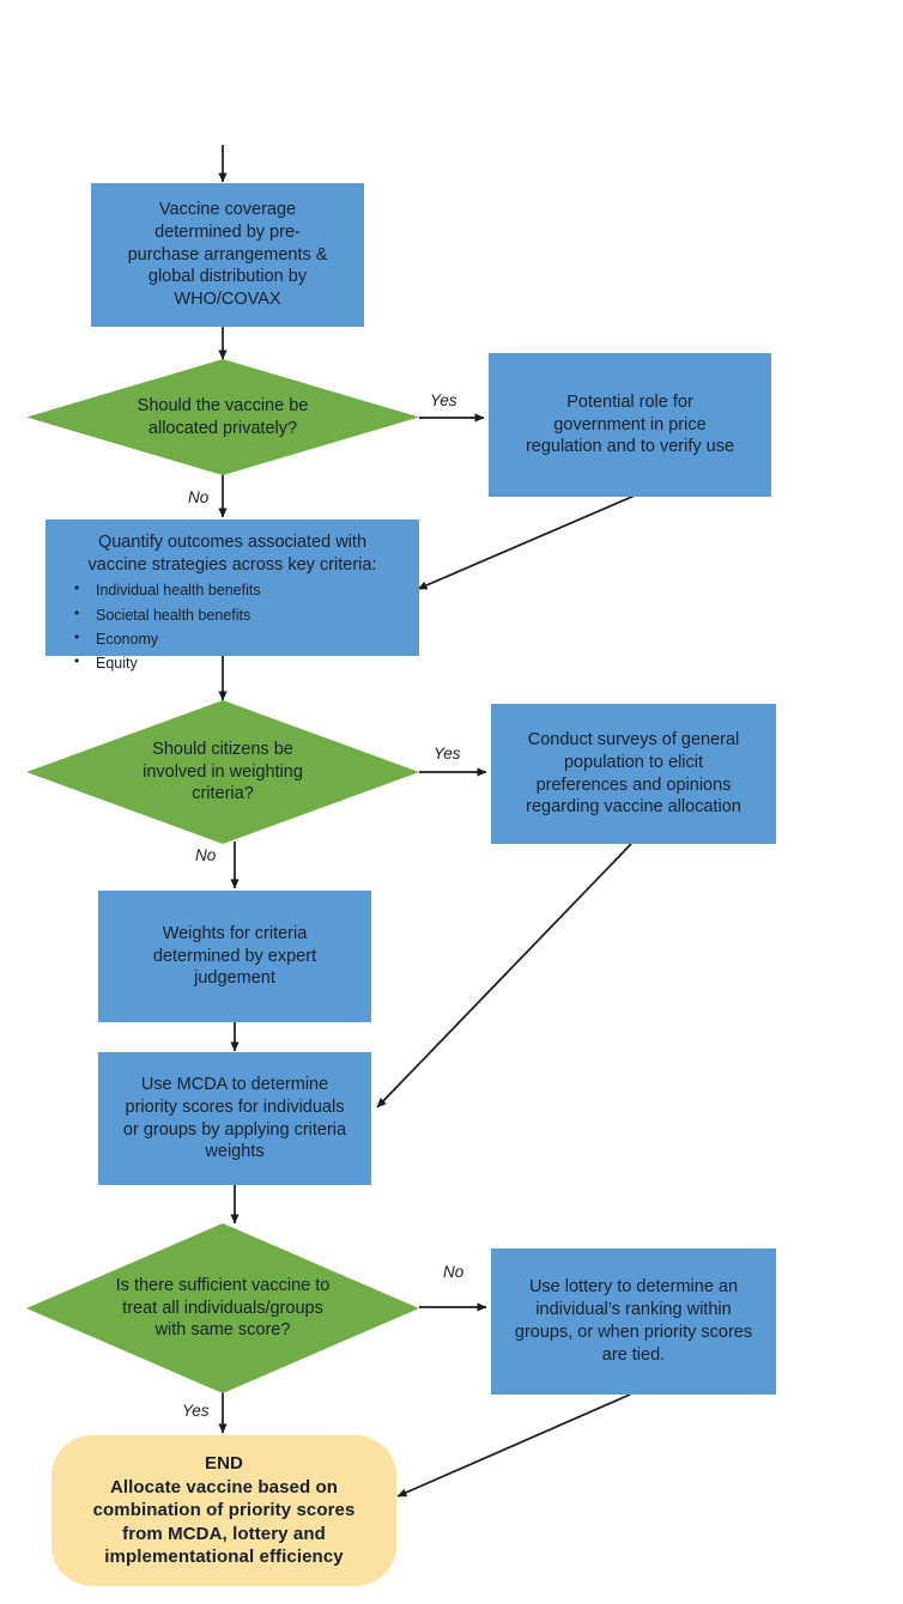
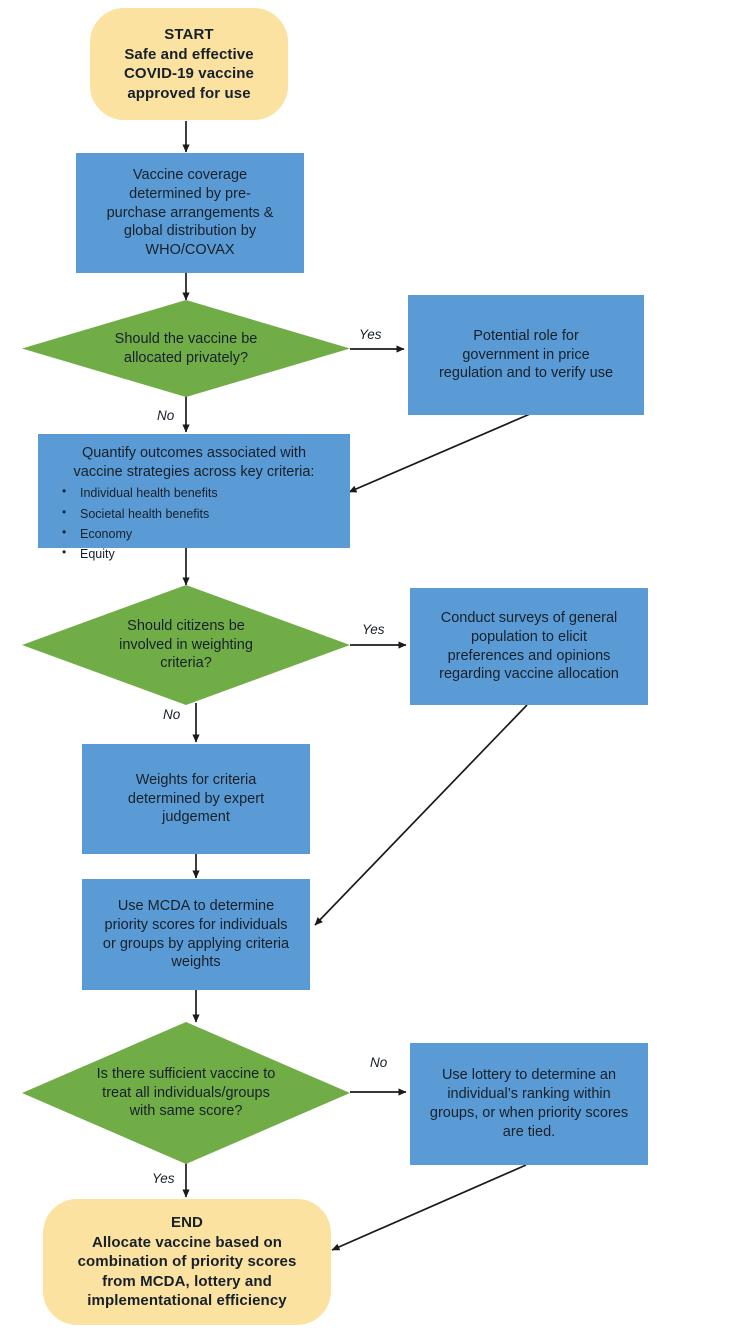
+ START
+ Safe and effective
+ COVID-19 vaccine
+ approved for use
  Vaccine coverage
  determined by pre-
  purchase arrangements &
  global distribution by
  WHO/COVAX
  Should the vaccine be
  allocated privately?
  Yes
  No
  Potential role for
  government in price
  regulation and to verify use
  Quantify outcomes associated with
  vaccine strategies across key criteria:
  Individual health benefits
  Societal health benefits
  Economy
  Equity
  Should citizens be
  involved in weighting
  criteria?
  Yes
  No
  Conduct surveys of general
  population to elicit
  preferences and opinions
  regarding vaccine allocation
  Weights for criteria
  determined by expert
  judgement
  Use MCDA to determine
  priority scores for individuals
  or groups by applying criteria
  weights
  Is there sufficient vaccine to
  treat all individuals/groups
  with same score?
  No
  Yes
  Use lottery to determine an
  individual’s ranking within
  groups, or when priority scores
  are tied.
  END
  Allocate vaccine based on
  combination of priority scores
  from MCDA, lottery and
  implementational efficiency
